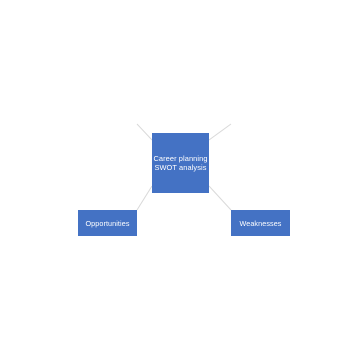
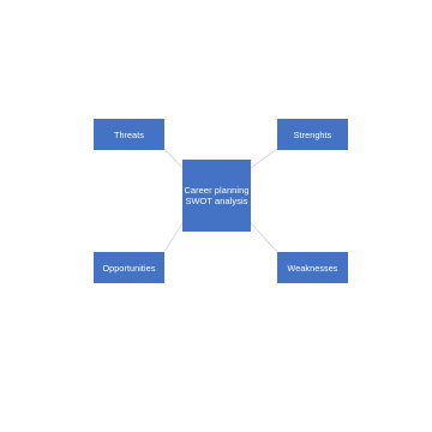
+ Threats
+ Strenghts
  Opportunities
  Weaknesses
  Career planning
  SWOT analysis
